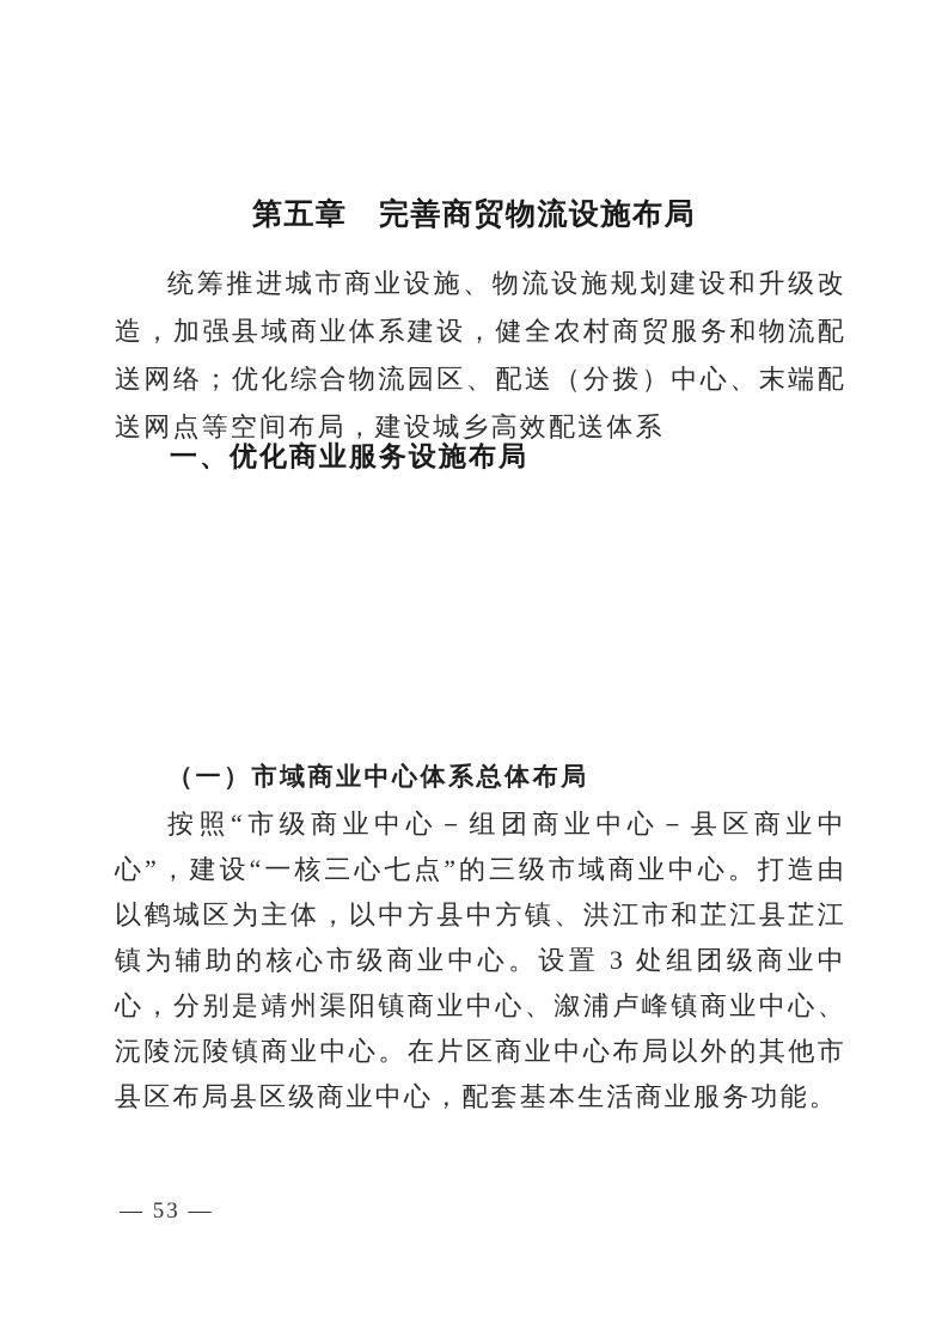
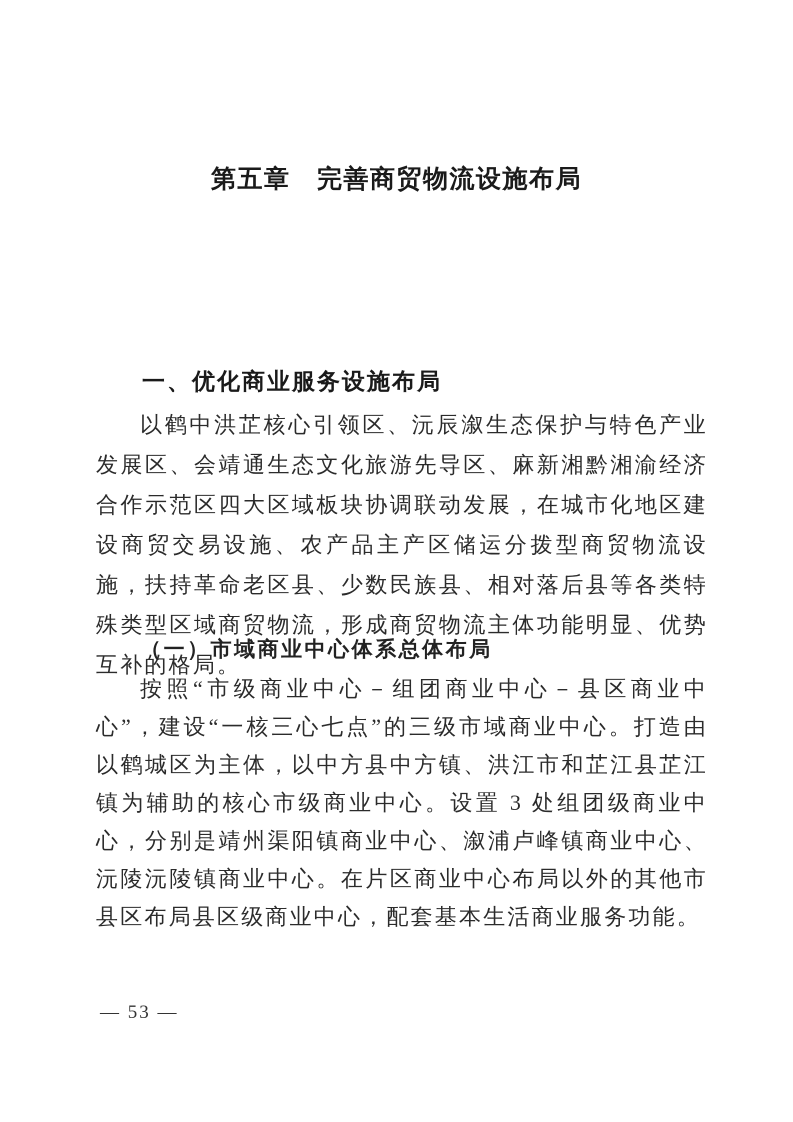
  第五章 完善商贸物流设施布局
- 统筹推进城市商业设施、物流设施规划建设和升级改造，加强县域商业体系建设，健全农村商贸服务和物流配送网络；优化综合物流园区、配送（分拨）中心、末端配送网点等空间布局，建设城乡高效配送体系
  一、优化商业服务设施布局
+ 以鹤中洪芷核心引领区、沅辰溆生态保护与特色产业发展区、会靖通生态文化旅游先导区、麻新湘黔湘渝经济合作示范区四大区域板块协调联动发展，在城市化地区建设商贸交易设施、农产品主产区储运分拨型商贸物流设施，扶持革命老区县、少数民族县、相对落后县等各类特殊类型区域商贸物流，形成商贸物流主体功能明显、优势互补的格局。
  （一）市域商业中心体系总体布局
  按照“市级商业中心－组团商业中心－县区商业中心”，建设“一核三心七点”的三级市域商业中心。打造由以鹤城区为主体，以中方县中方镇、洪江市和芷江县芷江镇为辅助的核心市级商业中心。设置 3 处组团级商业中心，分别是靖州渠阳镇商业中心、溆浦卢峰镇商业中心、沅陵沅陵镇商业中心。在片区商业中心布局以外的其他市县区布局县区级商业中心，配套基本生活商业服务功能。
  — 53 —
